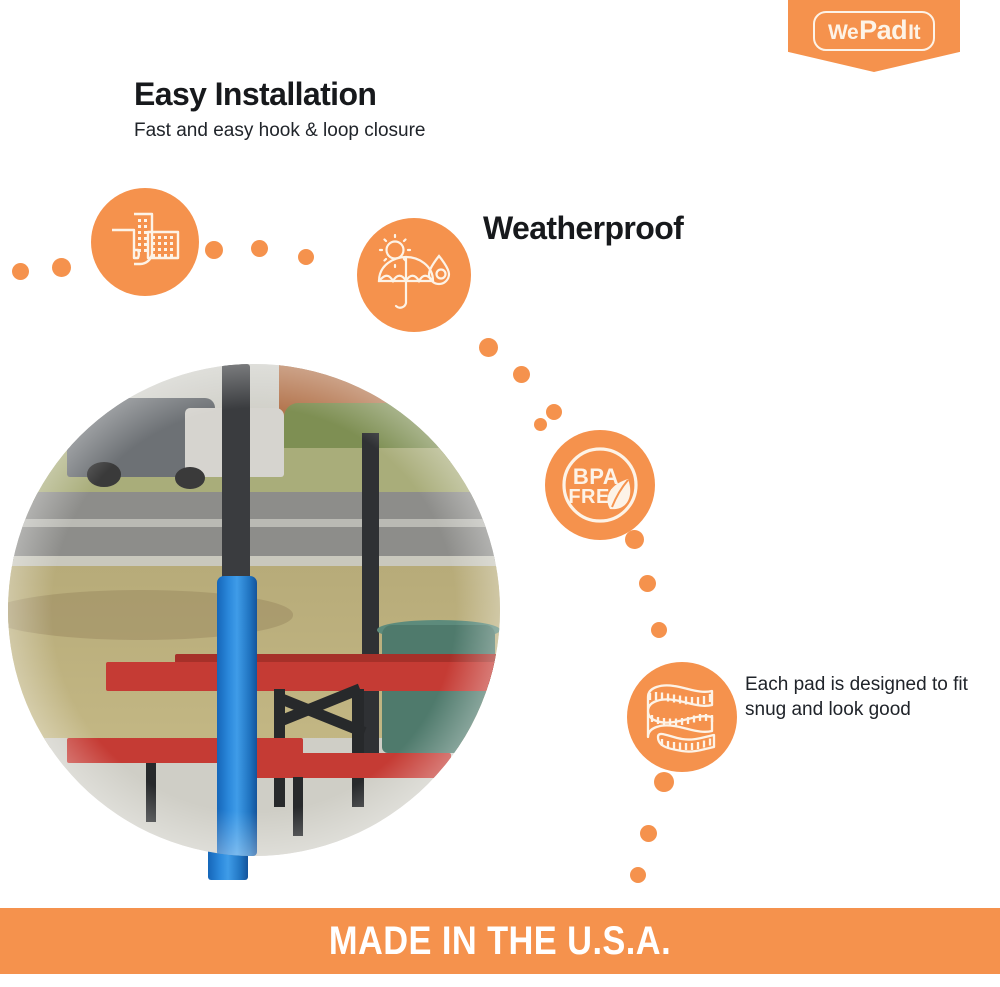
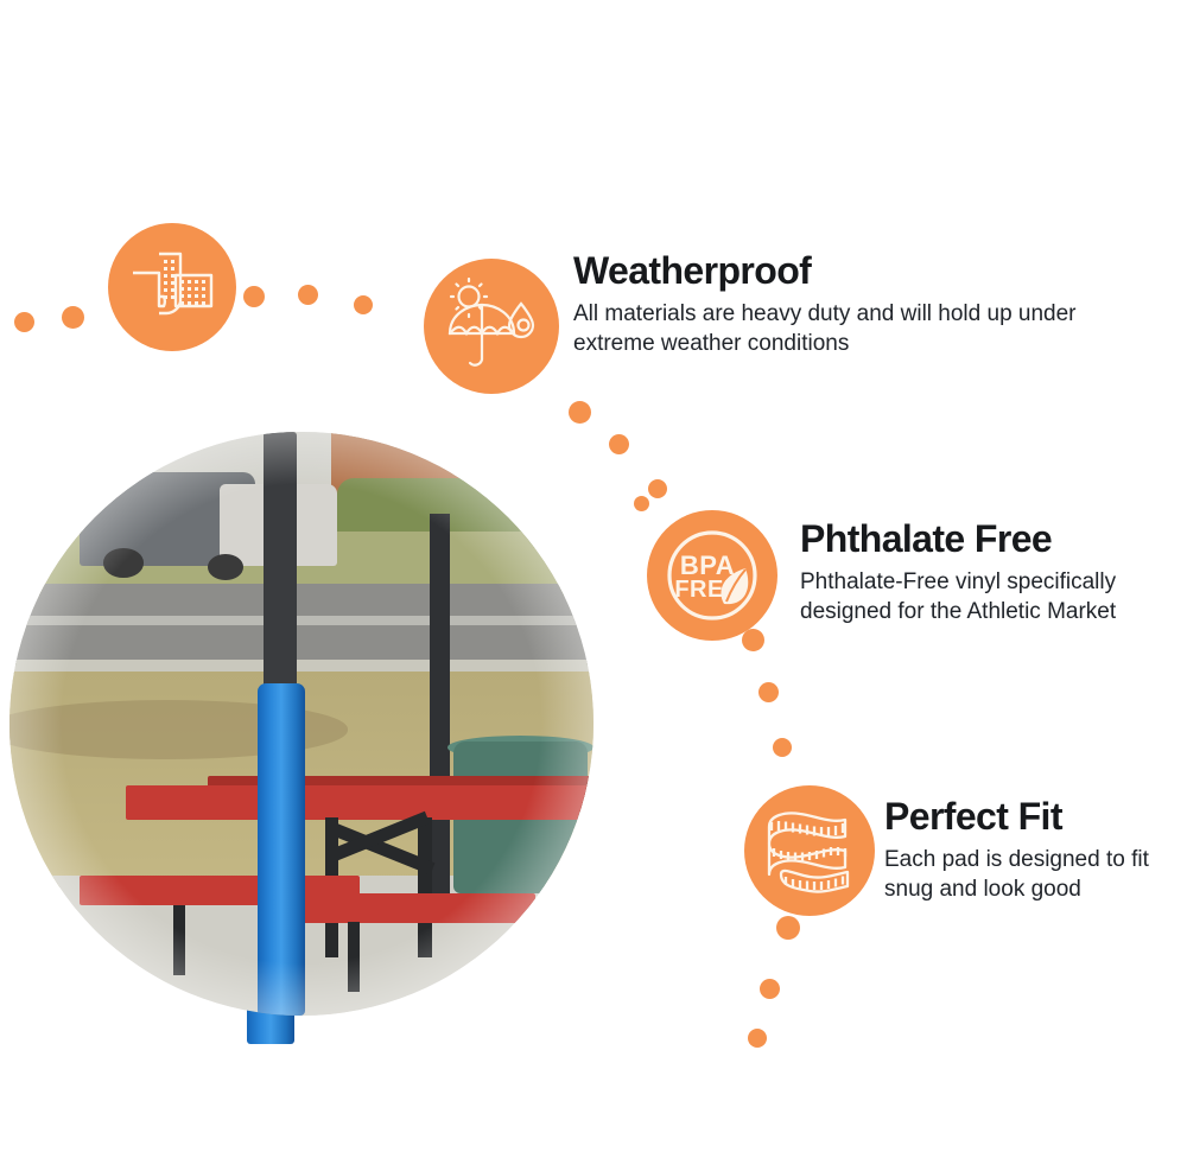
- We
- Pad
- It
- Easy Installation
- Fast and easy hook & loop closure
  Weatherproof
+ All materials are heavy duty and will hold up under extreme weather conditions
+ Phthalate Free
+ Phthalate-Free vinyl specifically designed for the Athletic Market
+ Perfect Fit
  Each pad is designed to fit snug and look good
  BPA
  FRE
- MADE IN THE U.S.A.
